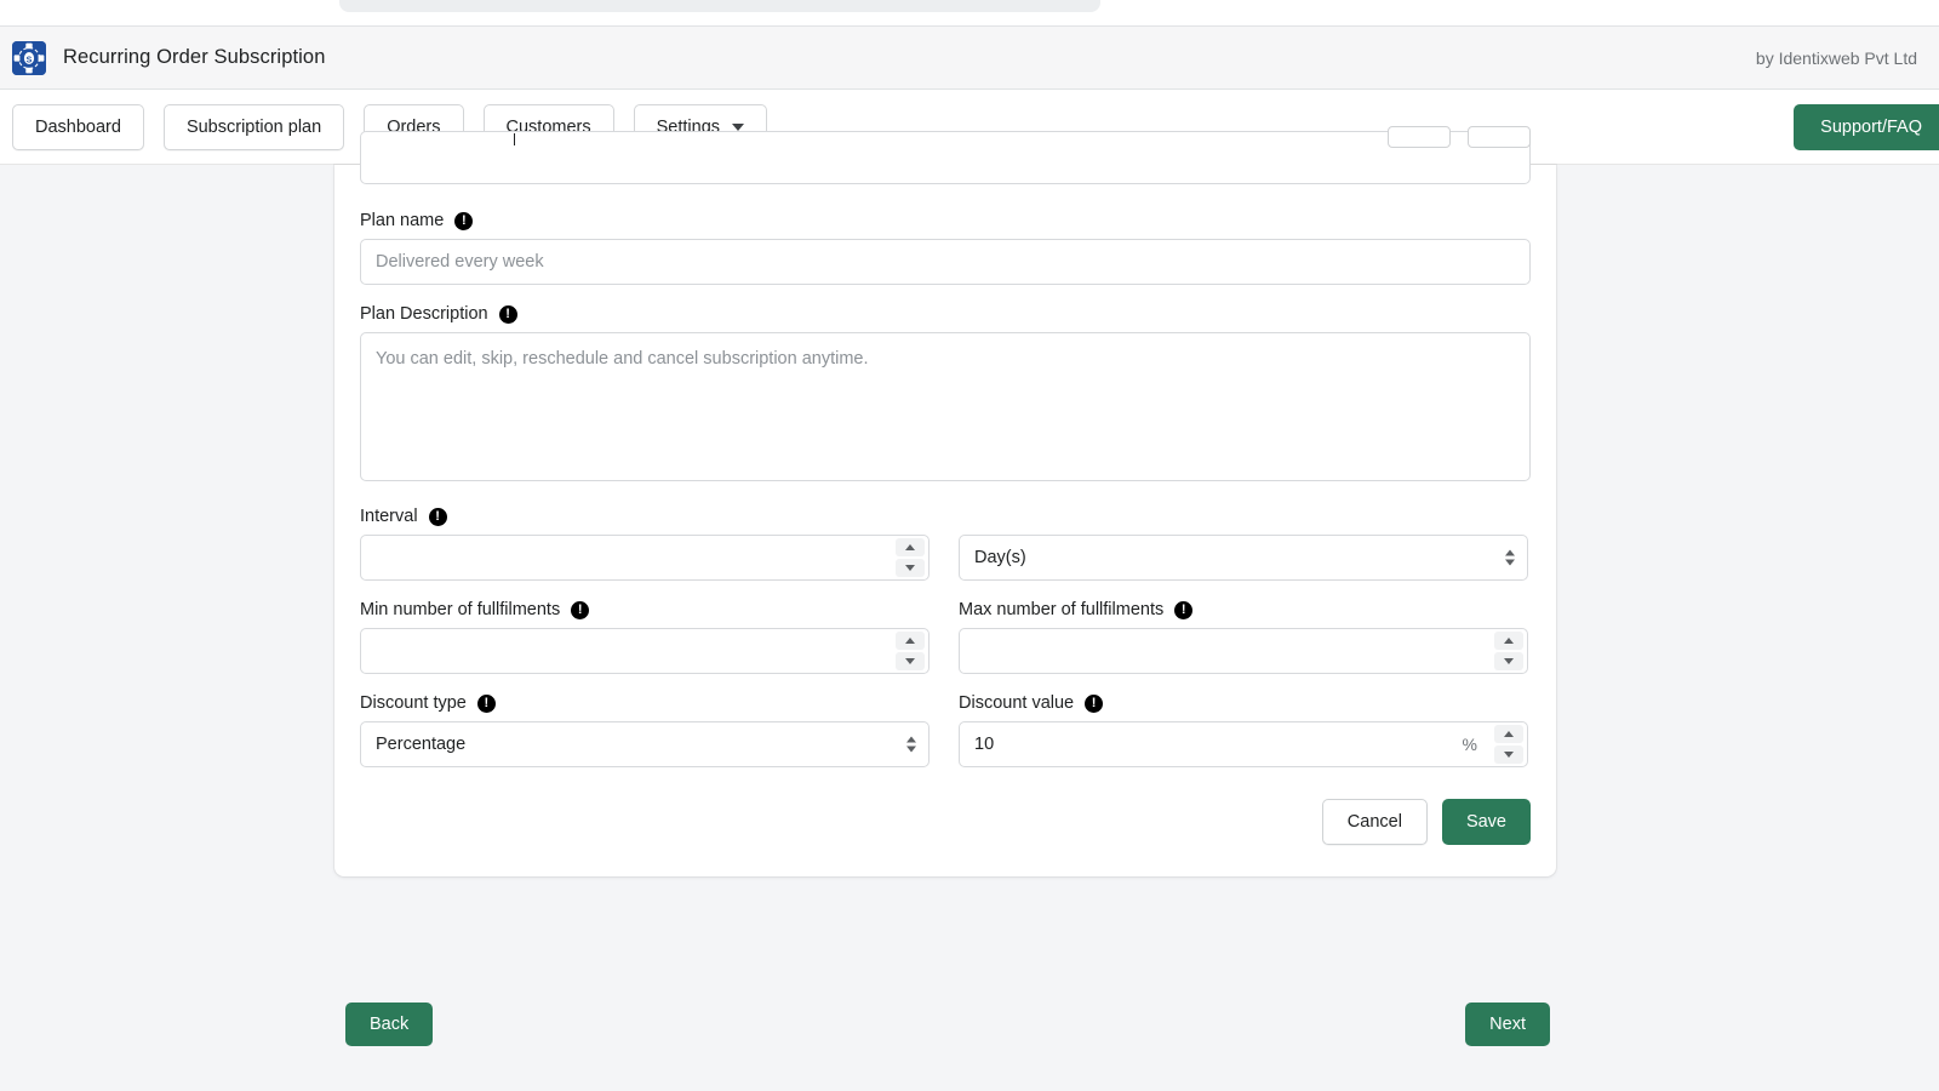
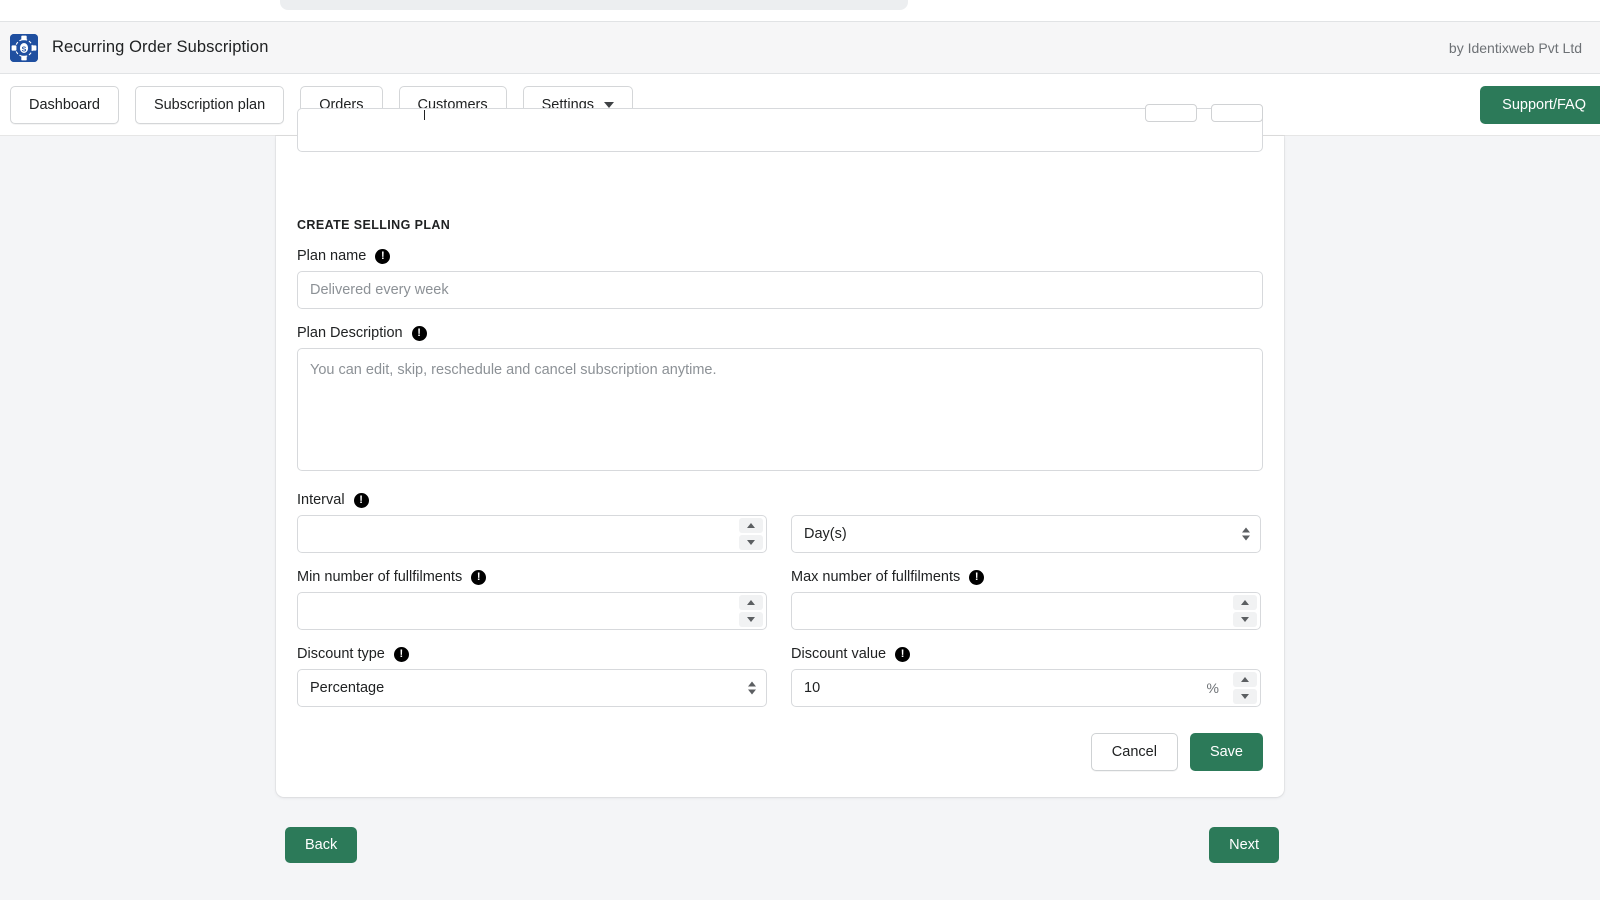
  Recurring Order Subscription
  by Identixweb Pvt Ltd
  Dashboard
  Subscription plan
  Orders
  Customers
  Settings
  Support/FAQ
+ CREATE SELLING PLAN
  Plan name
  !
  Delivered every week
  Plan Description
  !
  You can edit, skip, reschedule and cancel subscription anytime.
  Interval
  !
  Day(s)
  Min number of fullfilments
  !
  Max number of fullfilments
  !
  Discount type
  !
  Percentage
  Discount value
  !
  10
  %
  Cancel
  Save
  Back
  Next
